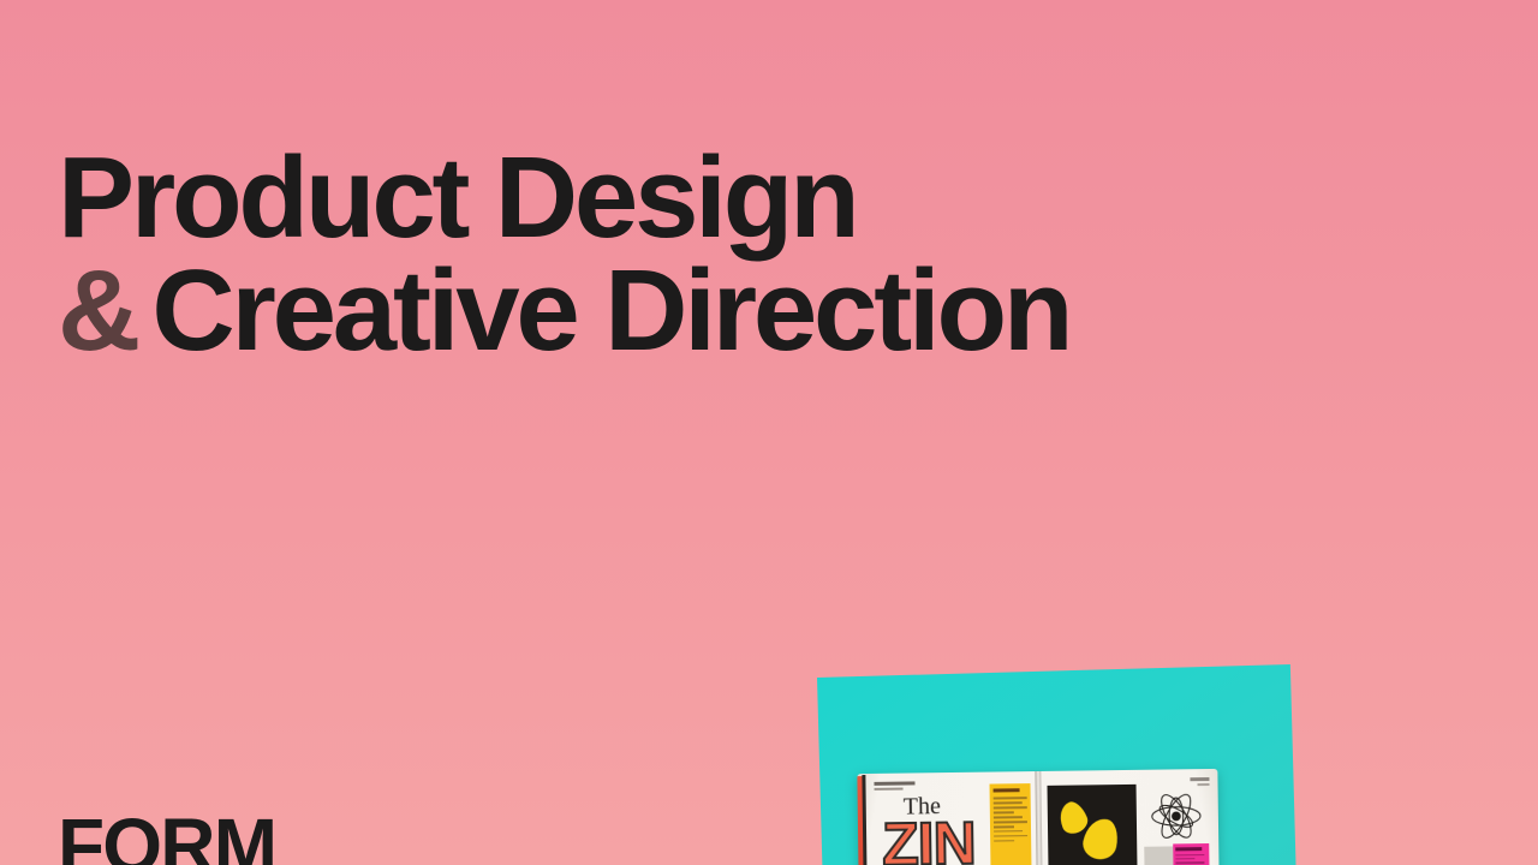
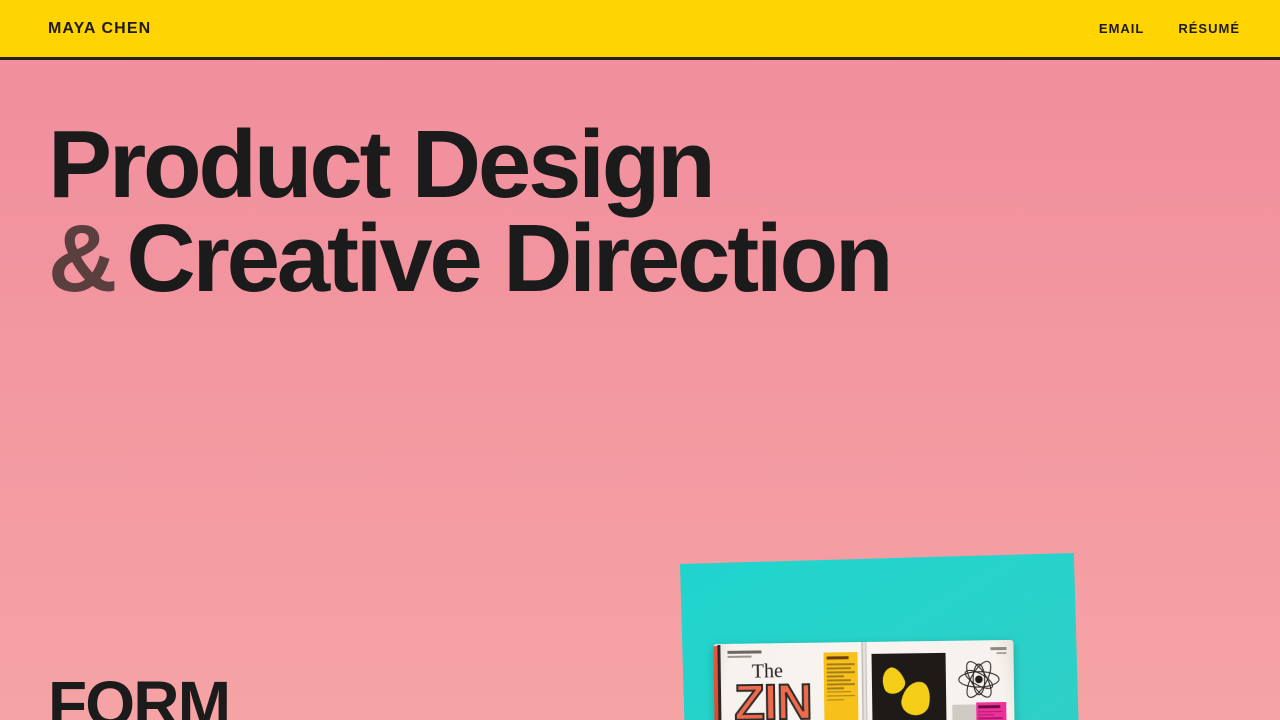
+ MAYA CHEN
+ EMAIL
+ RÉSUMÉ
  Product Design
  &Creative Direction
  FORM
  The
  ZIN
